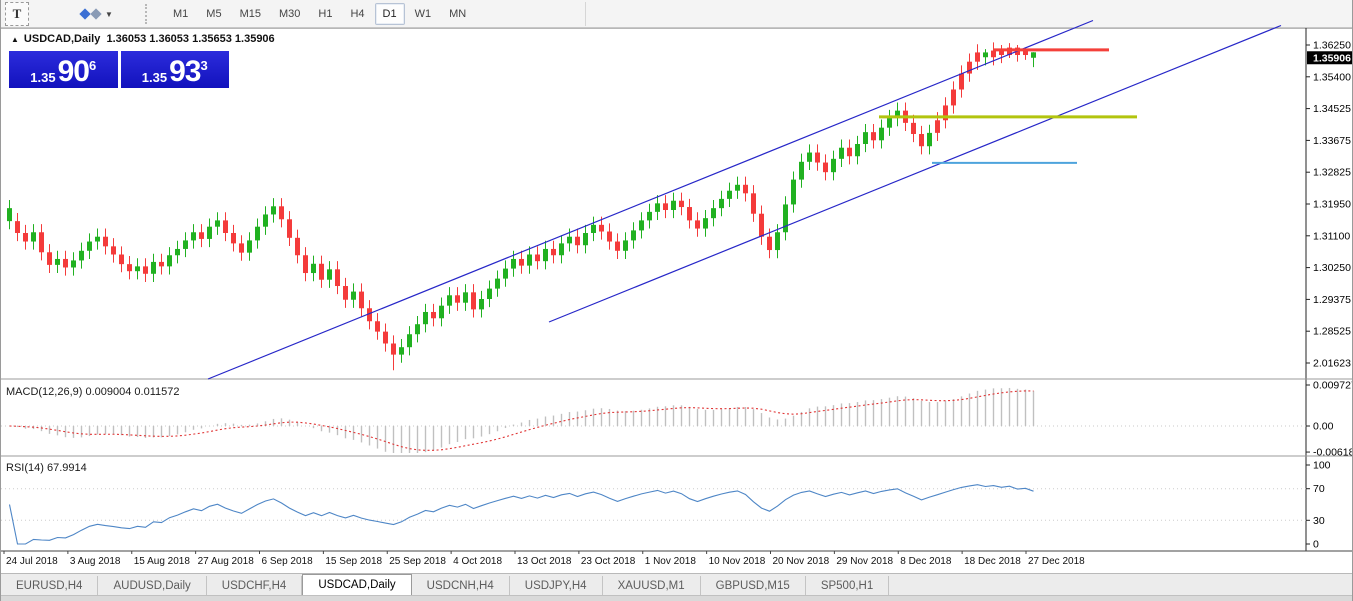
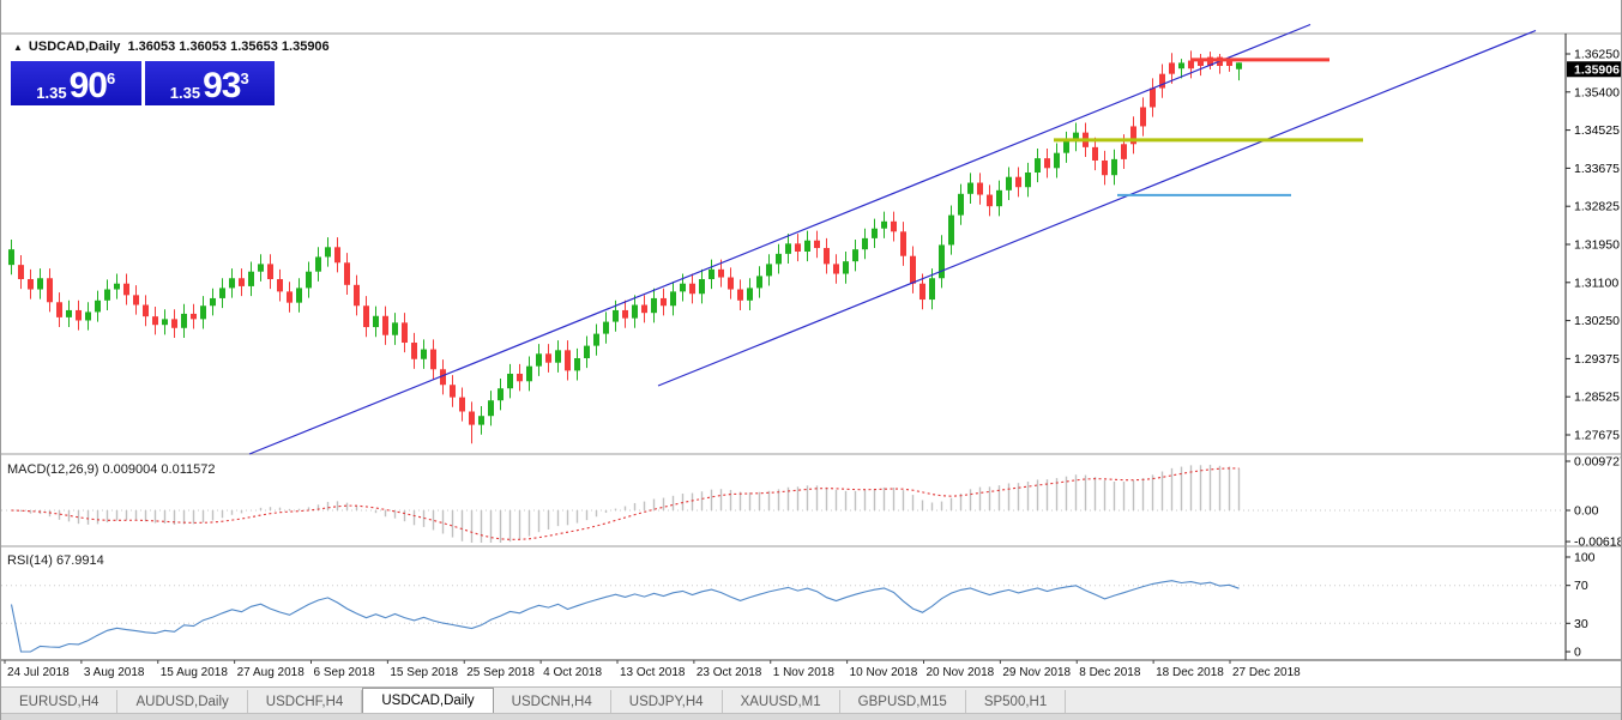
- T
- ▼
- M1
- M5
- M15
- M30
- H1
- H4
- D1
- W1
- MN
  1.36250
  1.35400
  1.34525
  1.33675
  1.32825
  1.31950
  1.31100
  1.30250
  1.29375
  1.28525
- 2.01623
+ 1.27675
  1.35906
  0.00972
  0.00
  -0.00618
  100
  70
  30
  0
  24 Jul 2018
  3 Aug 2018
  15 Aug 2018
  27 Aug 2018
  6 Sep 2018
  15 Sep 2018
  25 Sep 2018
  4 Oct 2018
  13 Oct 2018
  23 Oct 2018
  1 Nov 2018
  10 Nov 2018
  20 Nov 2018
  29 Nov 2018
  8 Dec 2018
  18 Dec 2018
  27 Dec 2018
  ▲ USDCAD,Daily 1.36053 1.36053 1.35653 1.35906
  MACD(12,26,9) 0.009004 0.011572
  RSI(14) 67.9914
  1.35
  90
  6
  1.35
  93
  3
  EURUSD,H4
  AUDUSD,Daily
  USDCHF,H4
  USDCAD,Daily
  USDCNH,H4
  USDJPY,H4
  XAUUSD,M1
  GBPUSD,M15
  SP500,H1
